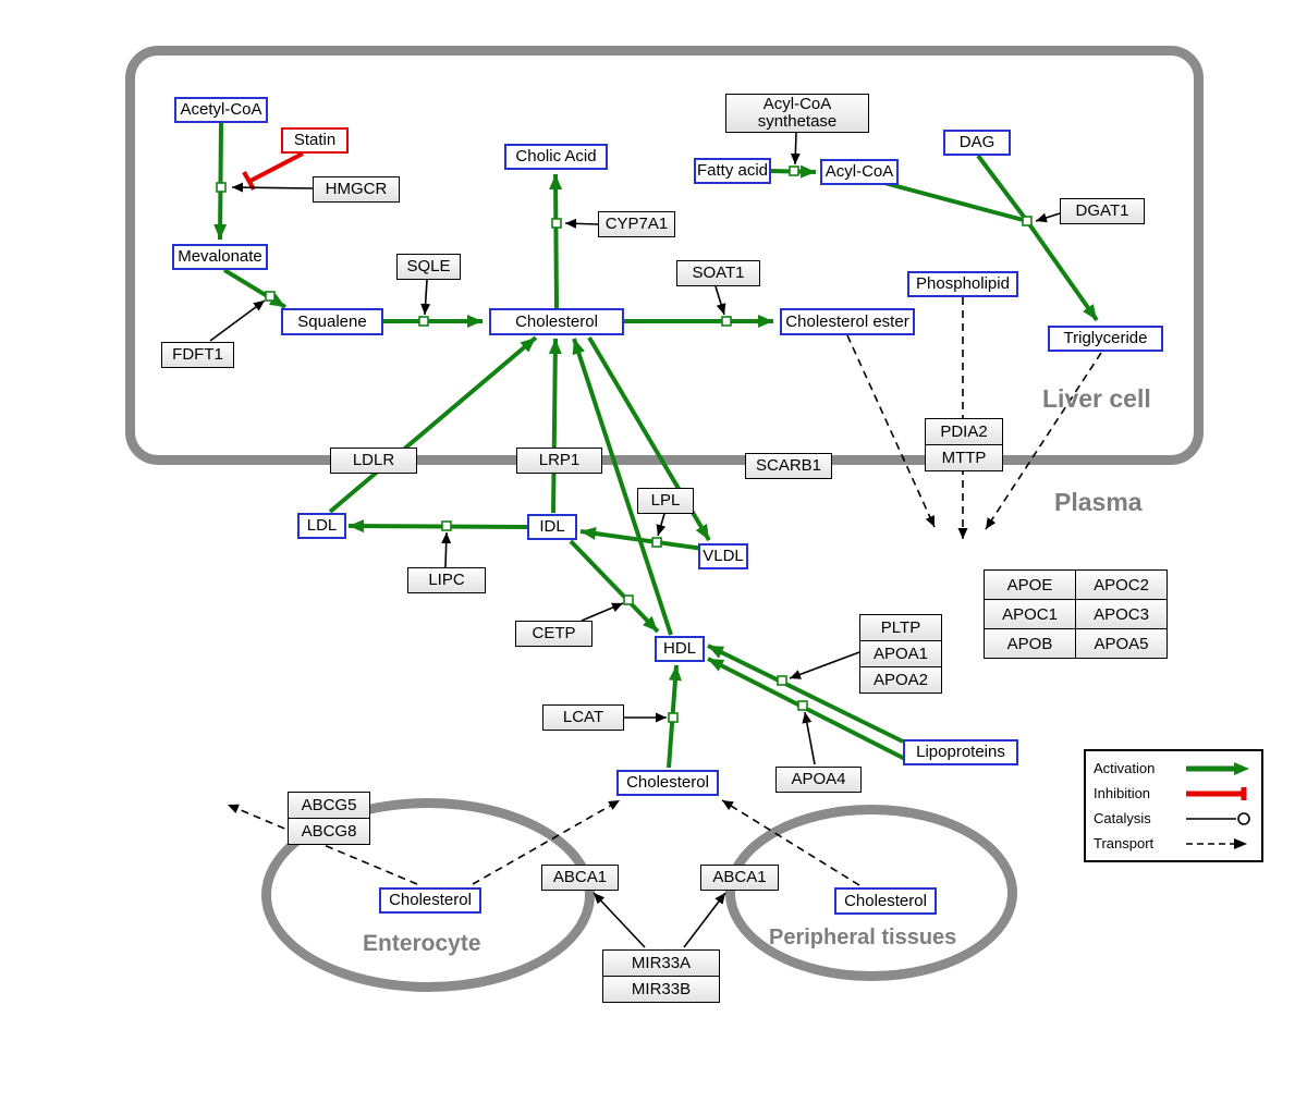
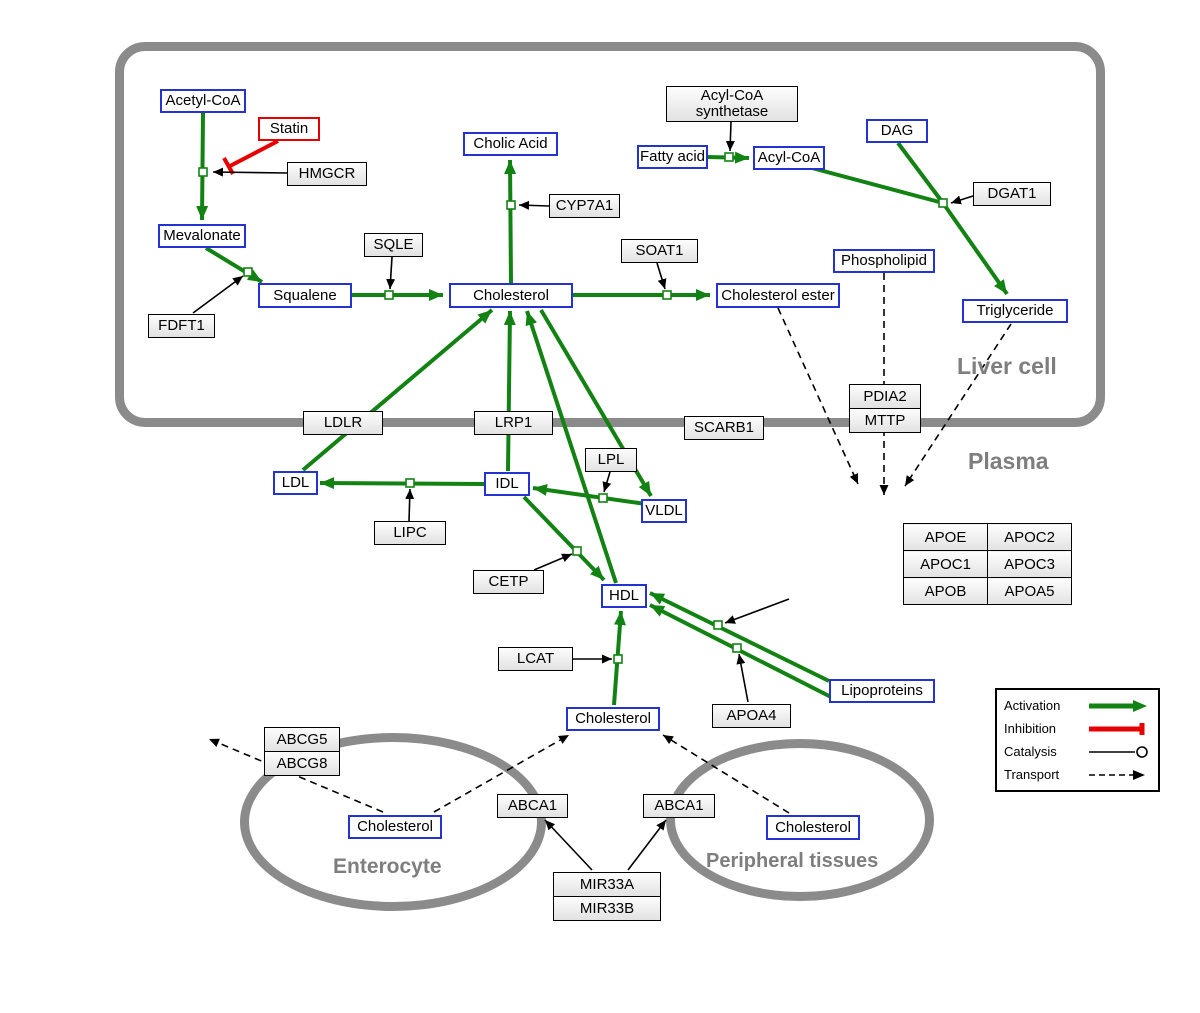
  Acetyl-CoA
  Statin
  HMGCR
  Mevalonate
  FDFT1
  Squalene
  SQLE
  Cholesterol
  Cholic Acid
  CYP7A1
  SOAT1
  Cholesterol ester
  Acyl-CoA
  synthetase
  Fatty acid
  Acyl-CoA
  DAG
  DGAT1
  Phospholipid
  Triglyceride
  LDLR
  LRP1
  SCARB1
  PDIA2
  MTTP
  LDL
  IDL
  LIPC
  LPL
  VLDL
  CETP
  HDL
- PLTP
- APOA1
- APOA2
  LCAT
  APOA4
  Lipoproteins
  Cholesterol
  APOE	APOC2
  APOC1	APOC3
  APOB	APOA5
  ABCG5
  ABCG8
  Cholesterol
  ABCA1
  ABCA1
  Cholesterol
  MIR33A
  MIR33B
  Liver cell
  Plasma
  Enterocyte
  Peripheral tissues
  Activation
  Inhibition
  Catalysis
  Transport
